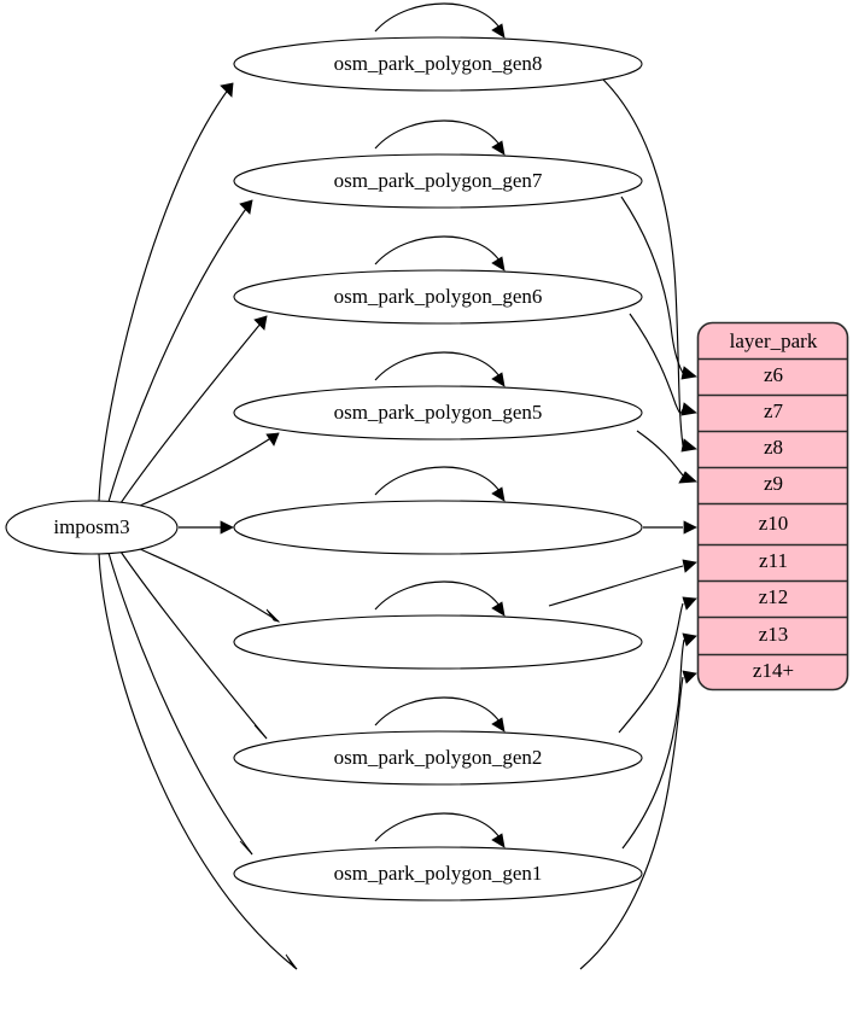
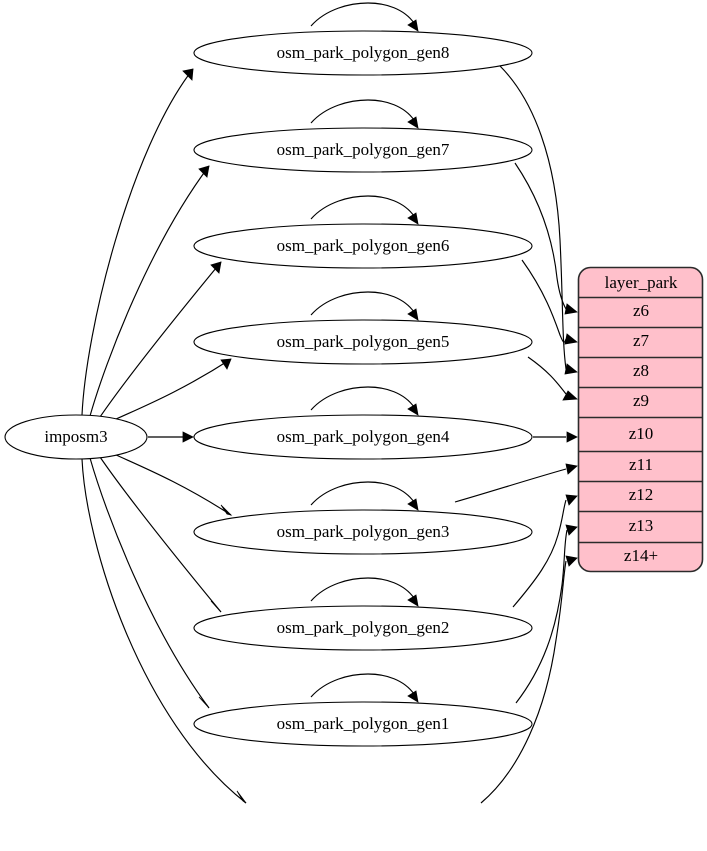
  osm_park_polygon_gen8
  osm_park_polygon_gen7
  osm_park_polygon_gen6
  osm_park_polygon_gen5
+ osm_park_polygon_gen4
+ osm_park_polygon_gen3
  osm_park_polygon_gen2
  osm_park_polygon_gen1
  imposm3
  layer_park
  z6
  z7
  z8
  z9
  z10
  z11
  z12
  z13
  z14+
